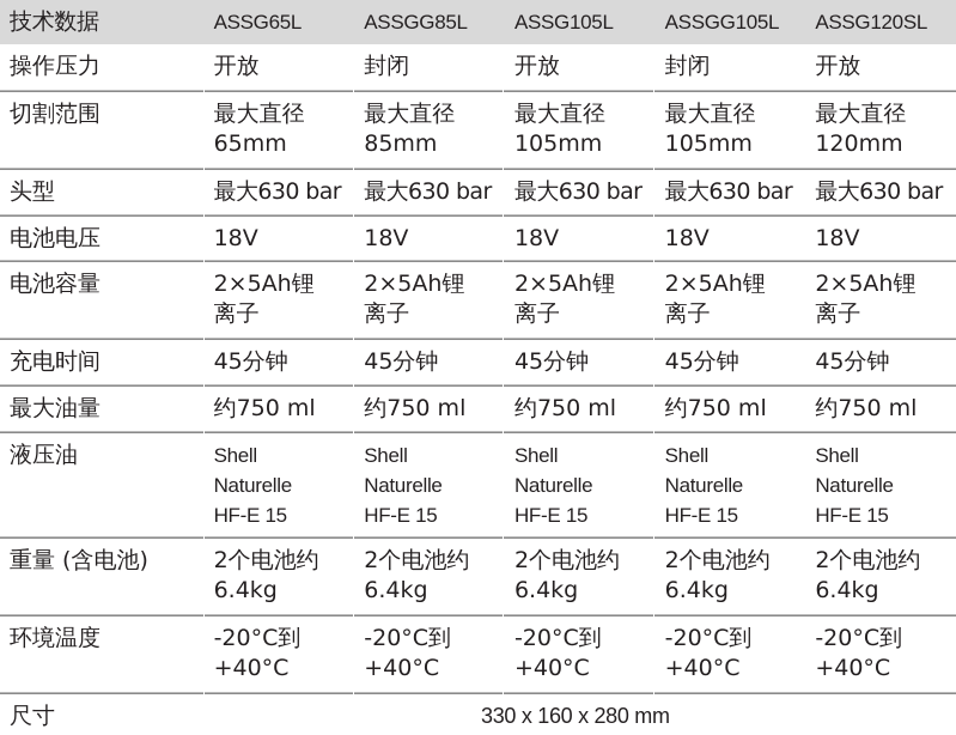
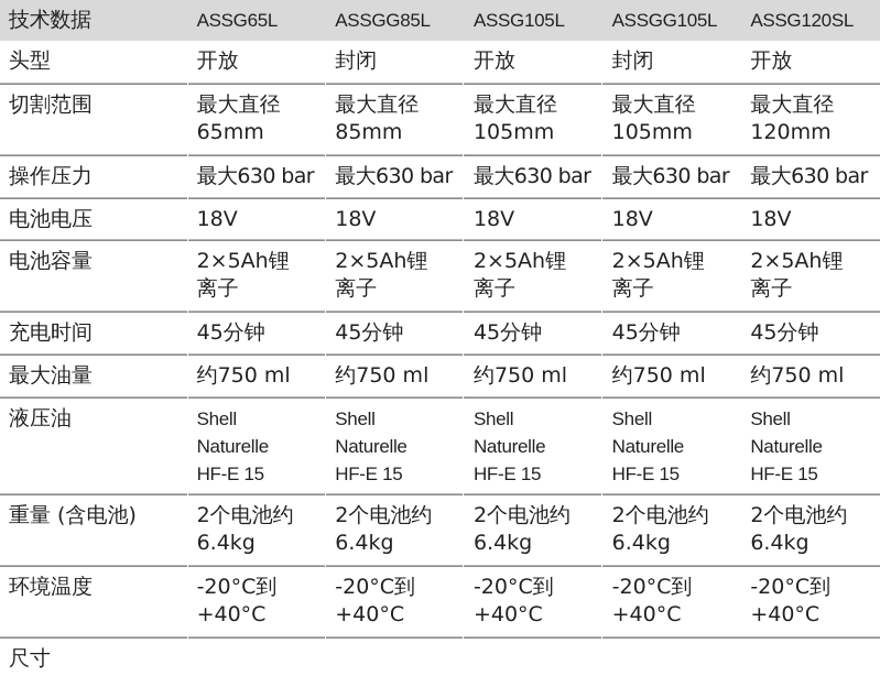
  技术数据
  ASSG65L
  ASSGG85L
  ASSG105L
  ASSGG105L
  ASSG120SL
- 操作压力
+ 头型
  开放
  封闭
  开放
  封闭
  开放
  切割范围
  最大直径
  65mm
  最大直径
  85mm
  最大直径
  105mm
  最大直径
  105mm
  最大直径
  120mm
- 头型
+ 操作压力
  最大630 bar
  最大630 bar
  最大630 bar
  最大630 bar
  最大630 bar
  电池电压
  18V
  18V
  18V
  18V
  18V
  电池容量
  2×5Ah锂
  离子
  2×5Ah锂
  离子
  2×5Ah锂
  离子
  2×5Ah锂
  离子
  2×5Ah锂
  离子
  充电时间
  45分钟
  45分钟
  45分钟
  45分钟
  45分钟
  最大油量
  约750 ml
  约750 ml
  约750 ml
  约750 ml
  约750 ml
  液压油
  Shell
  Naturelle
  HF-E 15
  Shell
  Naturelle
  HF-E 15
  Shell
  Naturelle
  HF-E 15
  Shell
  Naturelle
  HF-E 15
  Shell
  Naturelle
  HF-E 15
  重量 (含电池)
  2个电池约
  6.4kg
  2个电池约
  6.4kg
  2个电池约
  6.4kg
  2个电池约
  6.4kg
  2个电池约
  6.4kg
  环境温度
  -20°C到
  +40°C
  -20°C到
  +40°C
  -20°C到
  +40°C
  -20°C到
  +40°C
  -20°C到
  +40°C
  尺寸
- 330 x 160 x 280 mm
